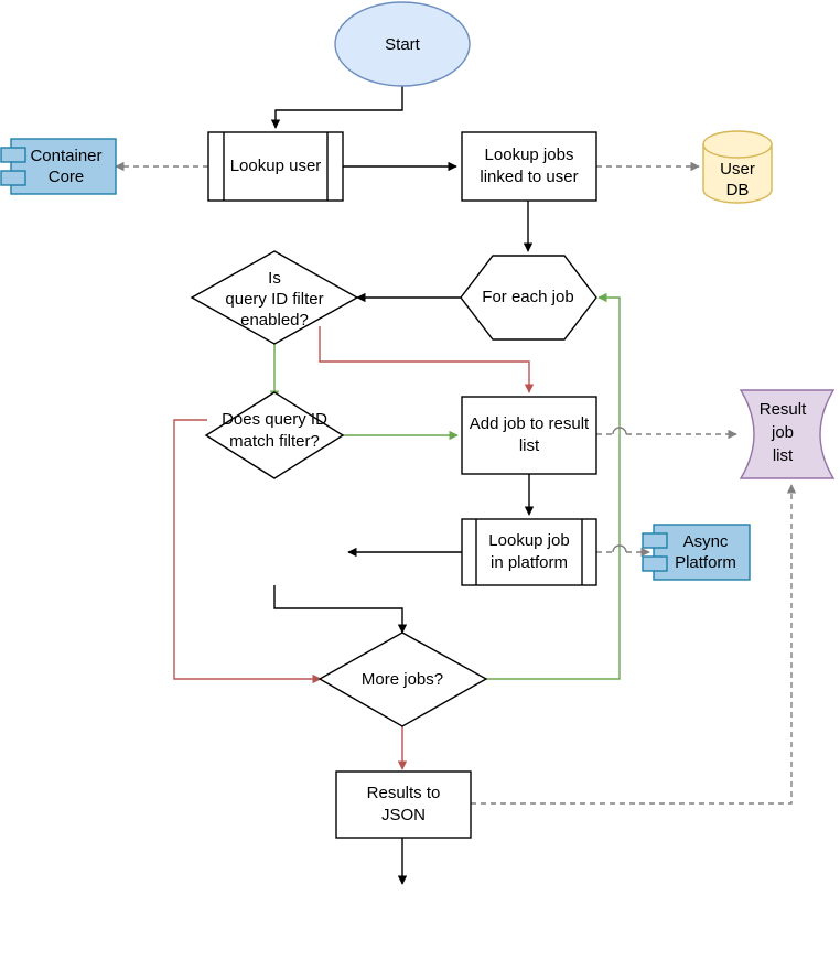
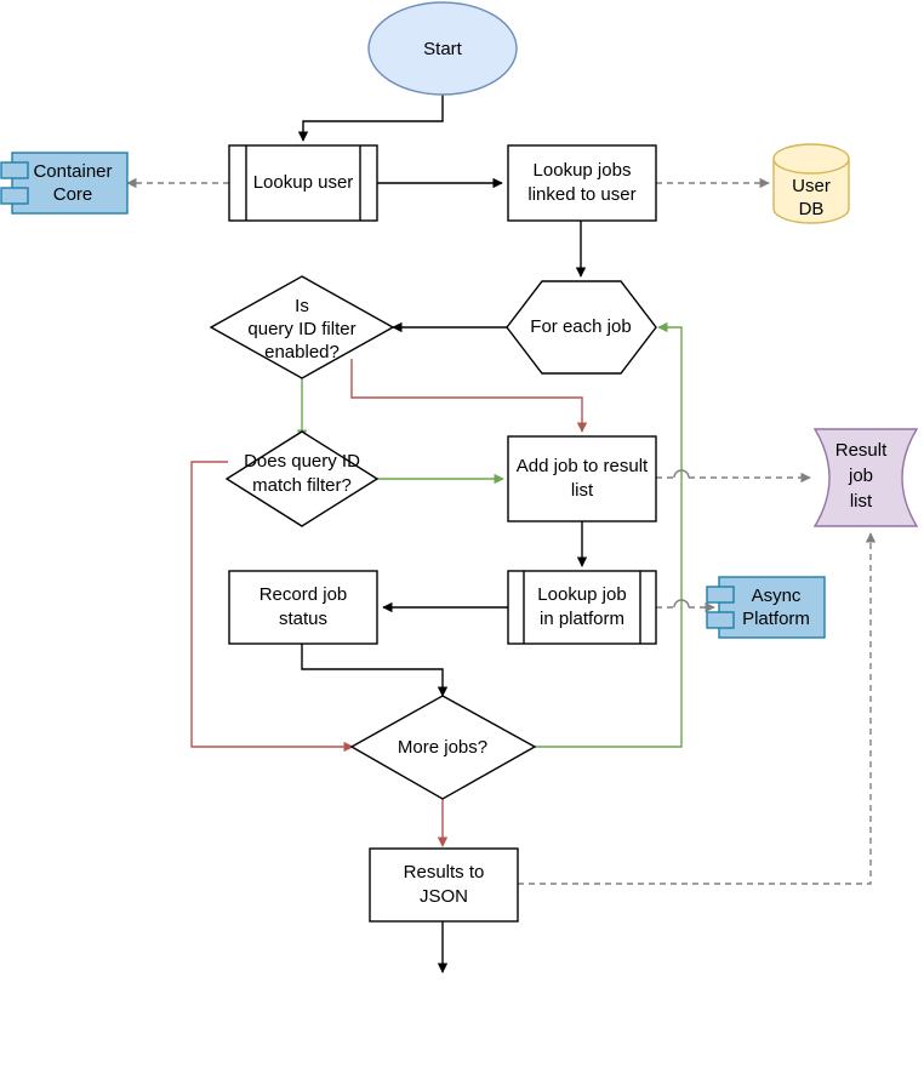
  Start
  Container
  Core
  Lookup user
  Lookup jobs
  linked to user
  User
  DB
  For each job
  Is
  query ID filter
  enabled?
  Does query ID
  match filter?
  Add job to result
  list
  Result
  job
  list
  Lookup job
  in platform
  Async
  Platform
+ Record job
+ status
  More jobs?
  Results to
  JSON
